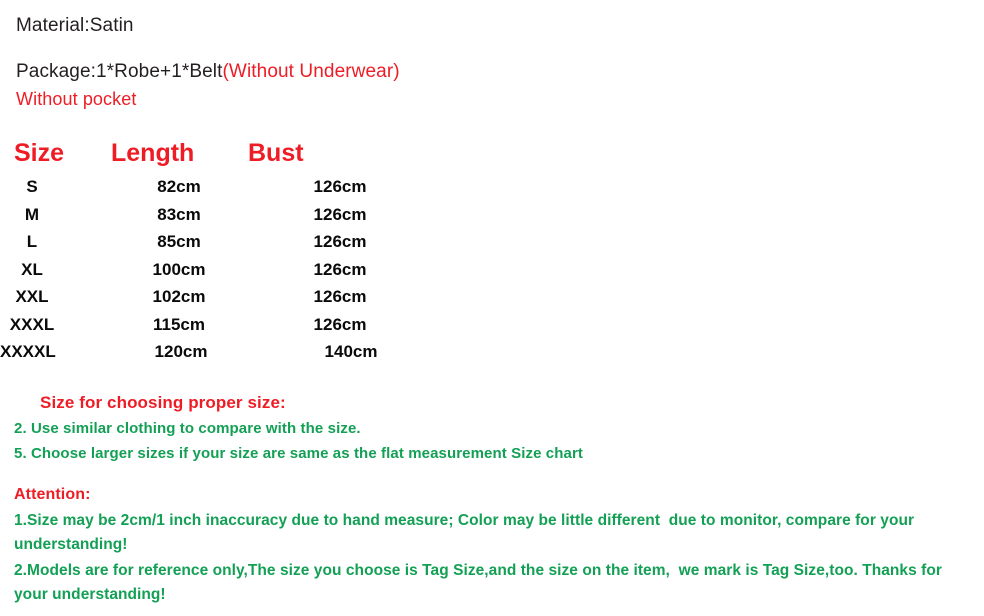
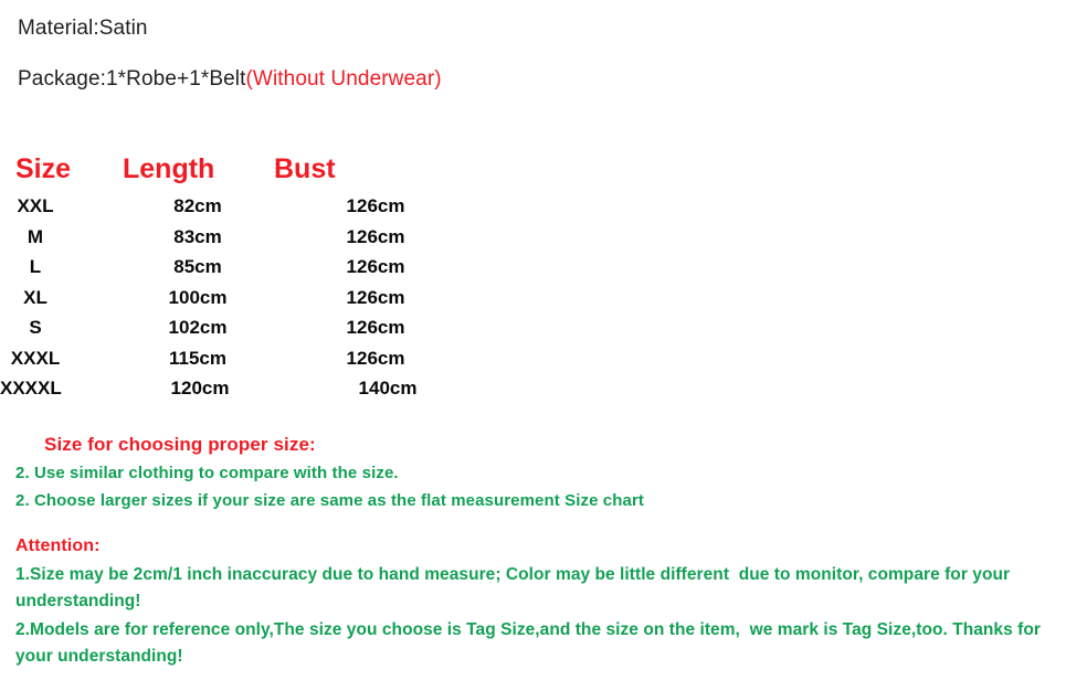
  Material:Satin
  Package:1*Robe+1*Belt(Without Underwear)
- Without pocket
  Size	Length	Bust
- S	82cm	126cm
+ XXL	82cm	126cm
  M	83cm	126cm
  L	85cm	126cm
  XL	100cm	126cm
- XXL	102cm	126cm
+ S	102cm	126cm
  XXXL	115cm	126cm
  XXXXL	120cm	140cm
  Size for choosing proper size:
  2. Use similar clothing to compare with the size.
- 5. Choose larger sizes if your size are same as the flat measurement Size chart
+ 2. Choose larger sizes if your size are same as the flat measurement Size chart
  Attention:
  1.Size may be 2cm/1 inch inaccuracy due to hand measure; Color may be little different due to monitor, compare for your understanding!
  2.Models are for reference only,The size you choose is Tag Size,and the size on the item, we mark is Tag Size,too. Thanks for your understanding!
